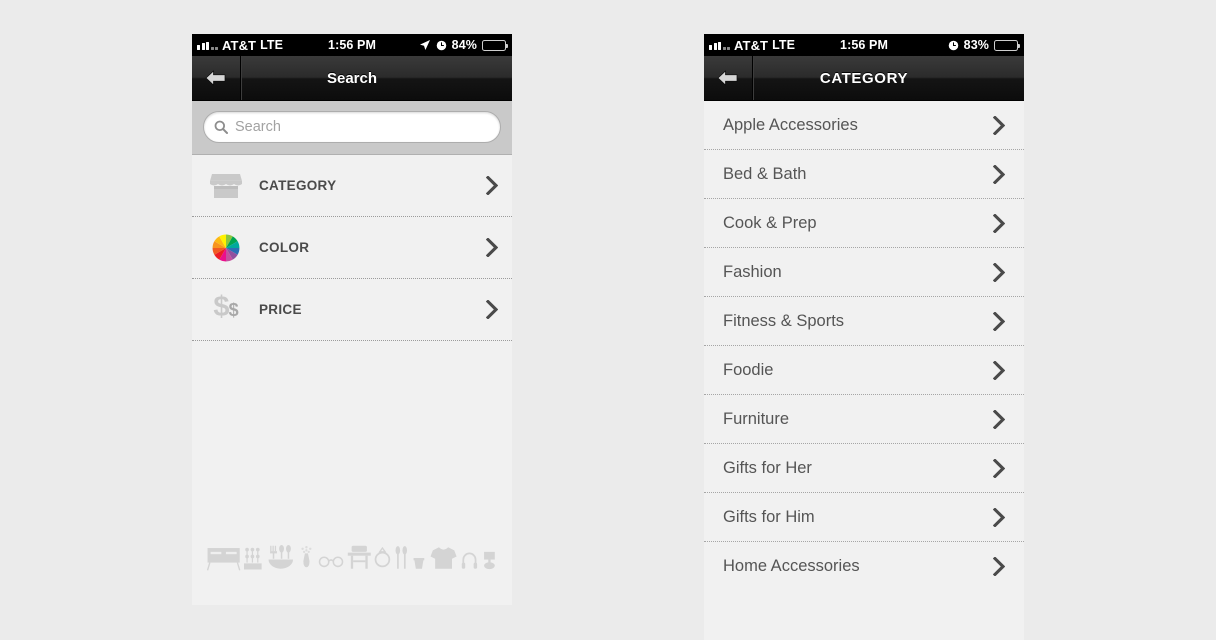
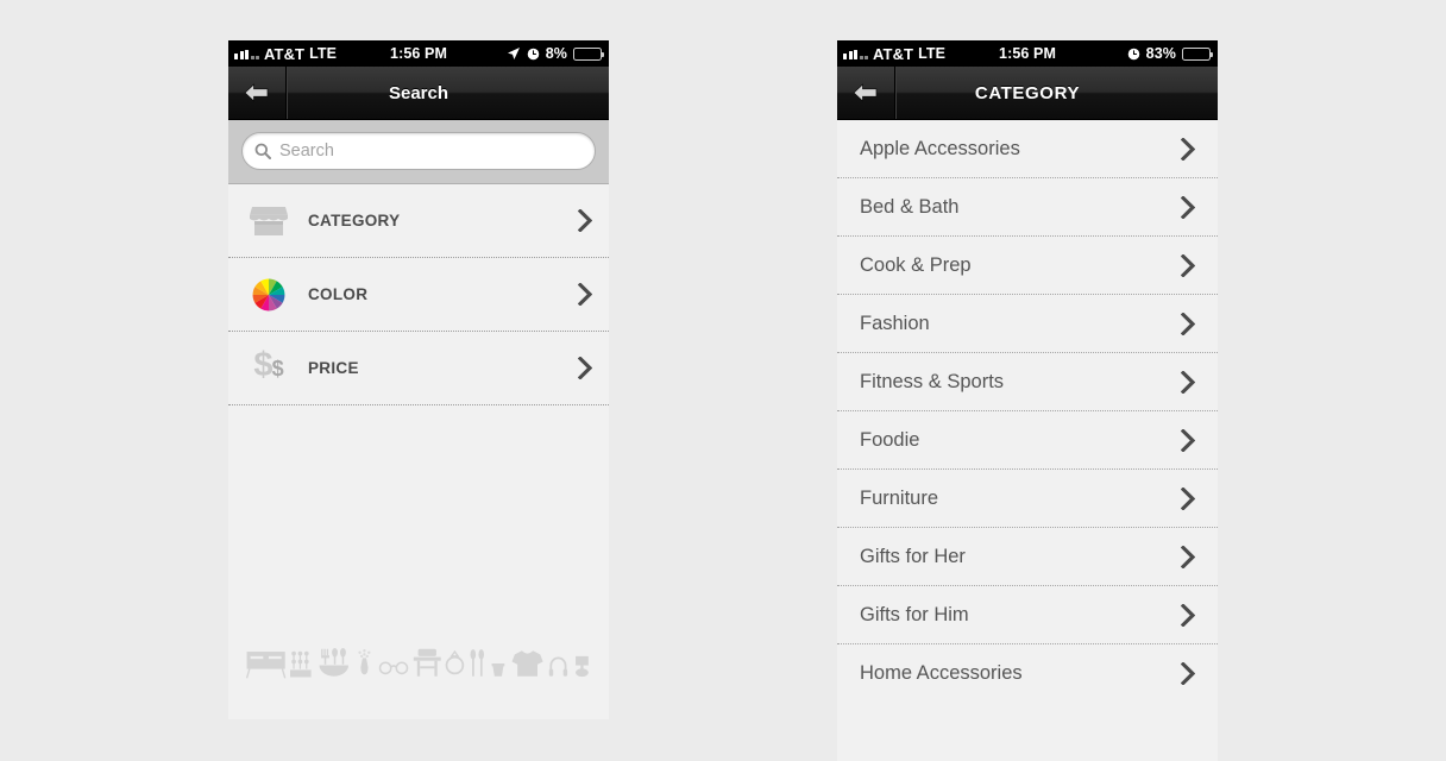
  AT&T
  LTE
  1:56 PM
- 84%
+ 8%
  Search
  Search
  CATEGORY
  COLOR
  $
  $
  PRICE
  AT&T
  LTE
  1:56 PM
  83%
  CATEGORY
  Apple Accessories
  Bed & Bath
  Cook & Prep
  Fashion
  Fitness & Sports
  Foodie
  Furniture
  Gifts for Her
  Gifts for Him
  Home Accessories
